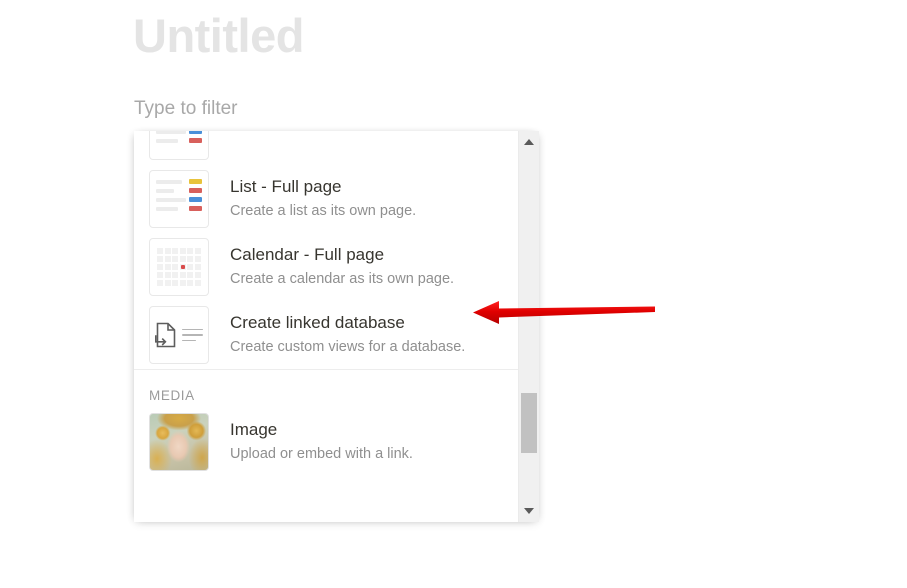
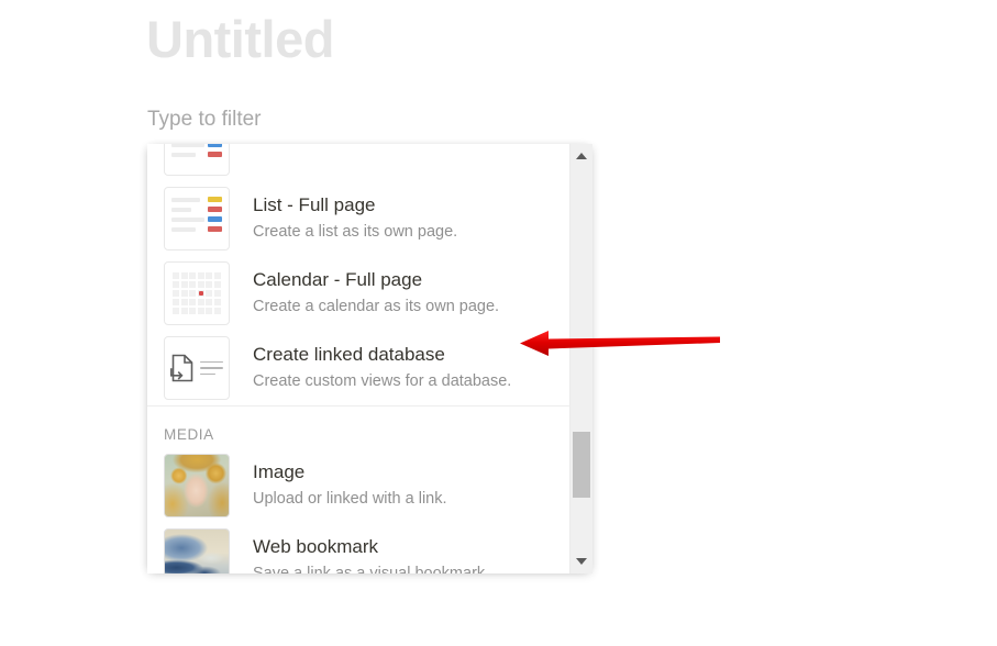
  Untitled
  Type to filter
  List - Full page
  Create a list as its own page.
  Calendar - Full page
  Create a calendar as its own page.
  Create linked database
  Create custom views for a database.
  MEDIA
  Image
- Upload or embed with a link.
+ Upload or linked with a link.
+ Web bookmark
